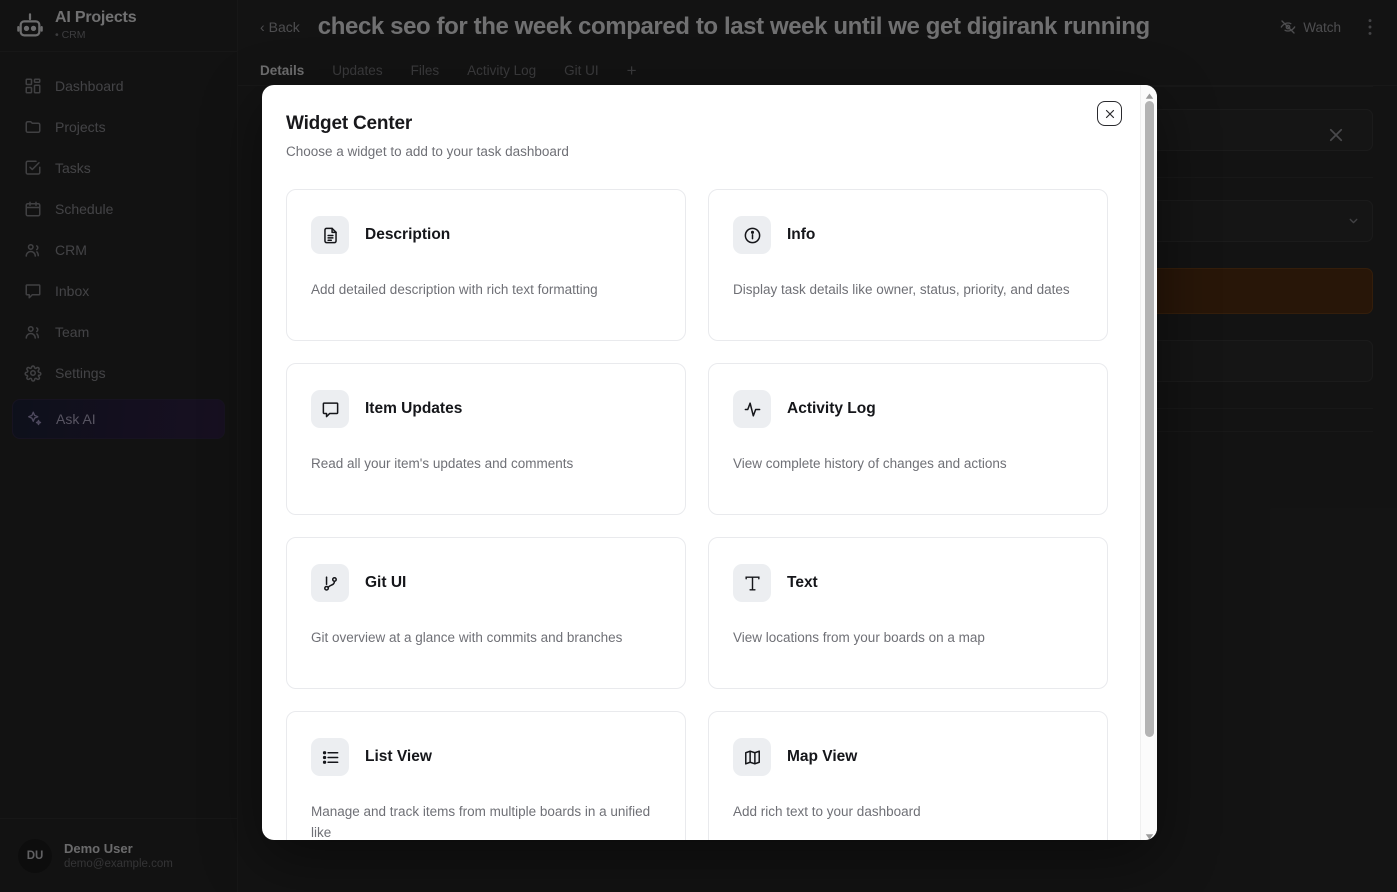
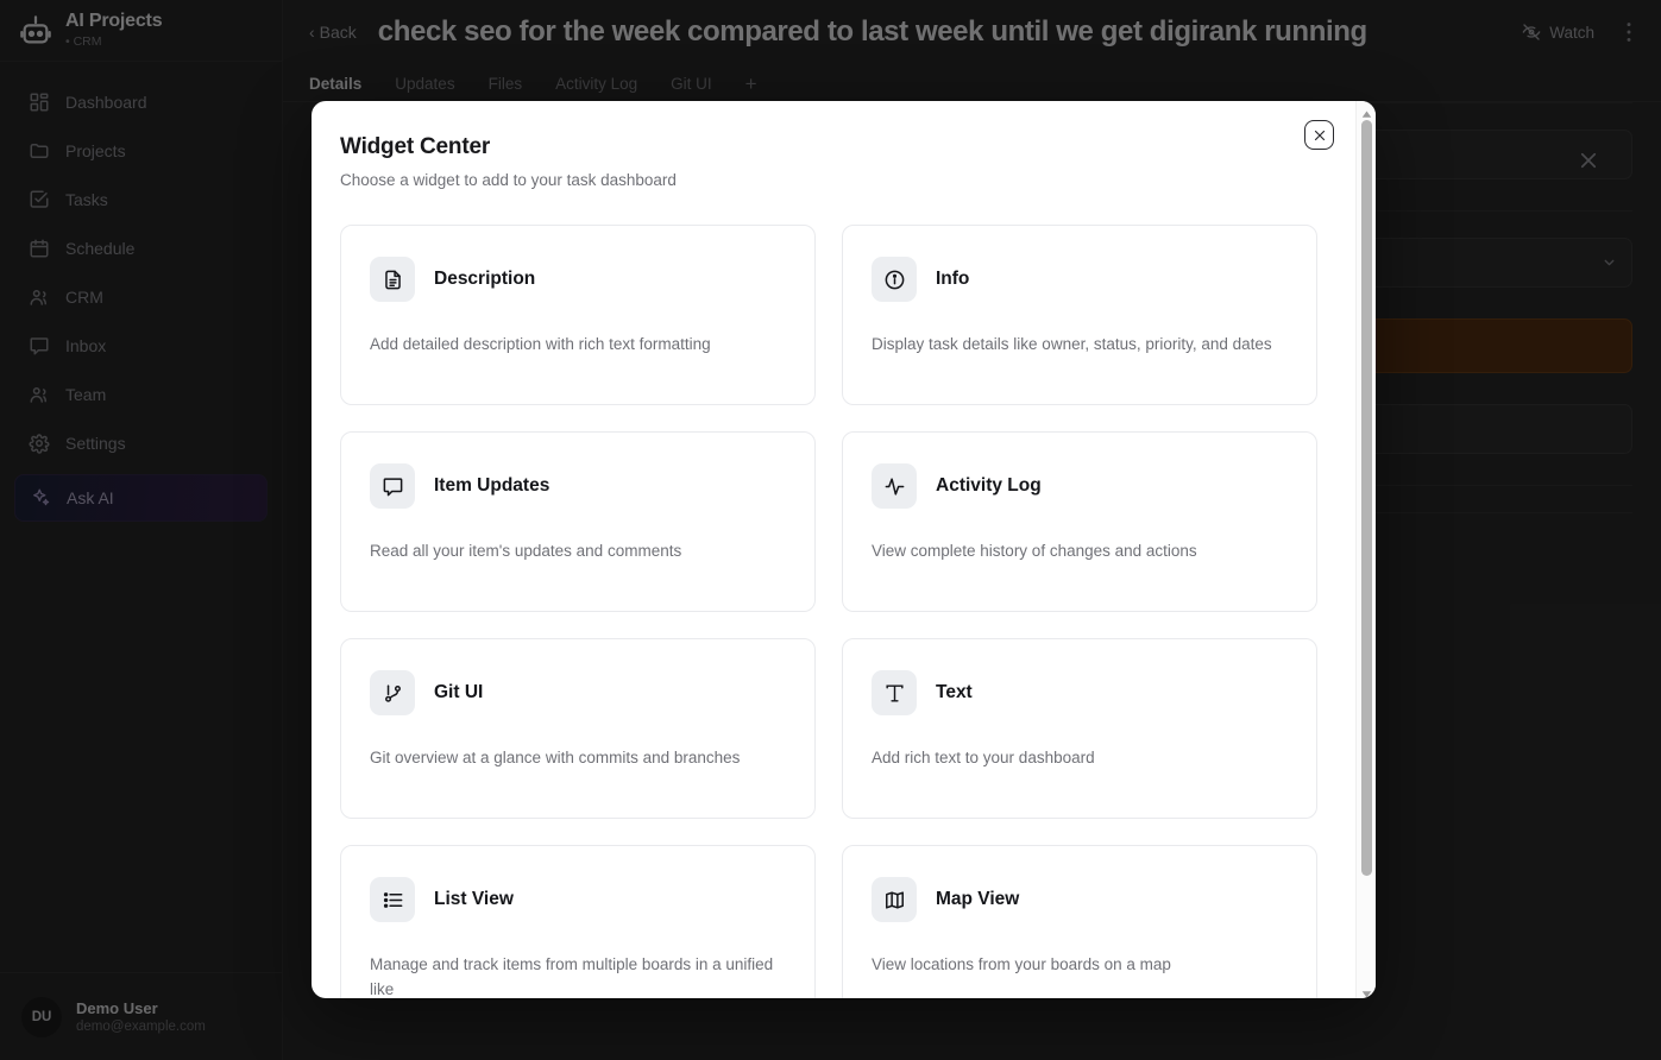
  AI Projects
  • CRM
  Dashboard
  Projects
  Tasks
  Schedule
  CRM
  Inbox
  Team
  Settings
  Ask AI
  DU
  Demo User
  demo@example.com
  ‹
  Back
  check seo for the week compared to last week until we get digirank running
  Watch
  Details
  Updates
  Files
  Activity Log
  Git UI
  +
  Widget Center
  Choose a widget to add to your task dashboard
  Description
  Add detailed description with rich text formatting
  Info
  Display task details like owner, status, priority, and dates
  Item Updates
  Read all your item's updates and comments
  Activity Log
  View complete history of changes and actions
  Git UI
  Git overview at a glance with commits and branches
  Text
- View locations from your boards on a map
+ Add rich text to your dashboard
  List View
  Manage and track items from multiple boards in a unified like
  Map View
- Add rich text to your dashboard
+ View locations from your boards on a map
